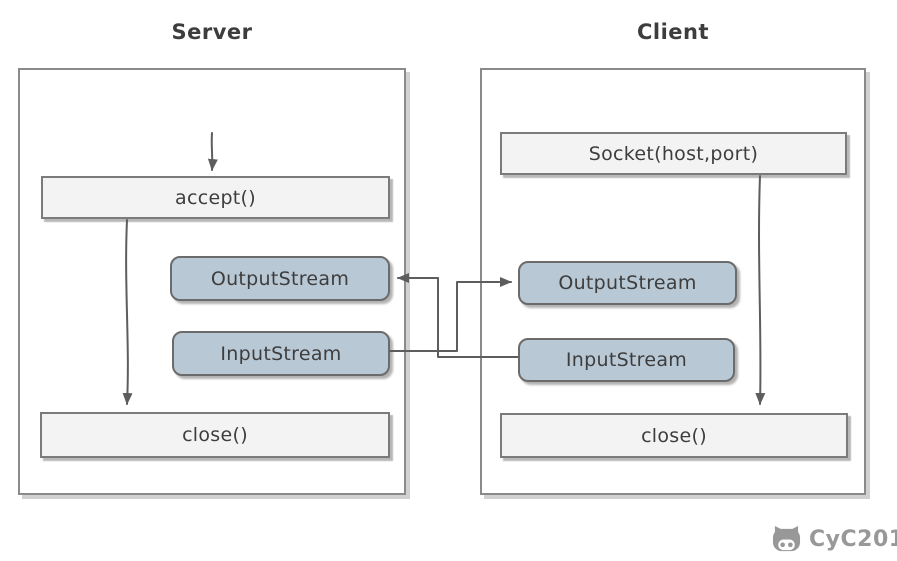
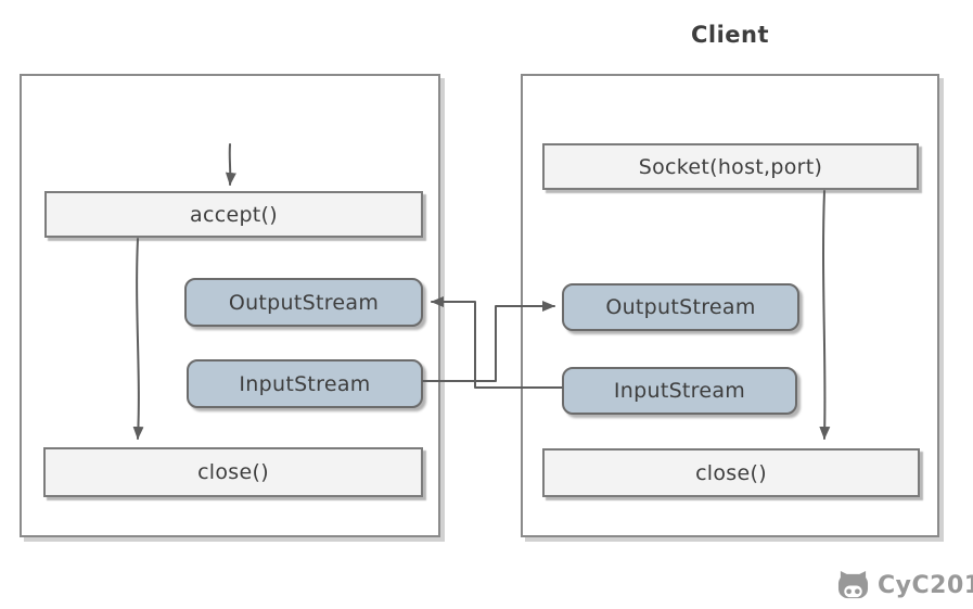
- Server
  Client
  accept()
  OutputStream
  InputStream
  close()
  Socket(host,port)
  OutputStream
  InputStream
  close()
  CyC20
